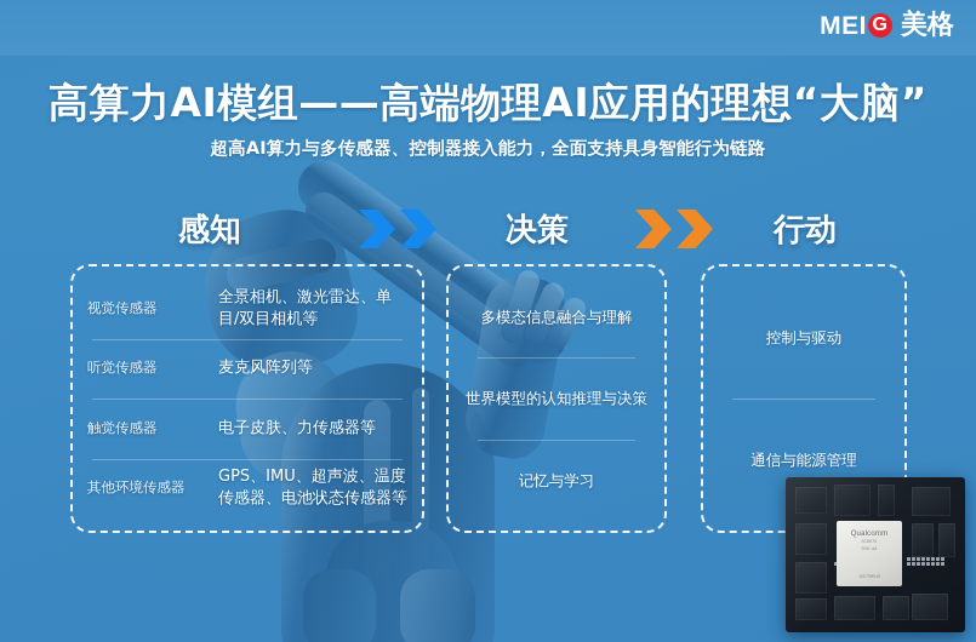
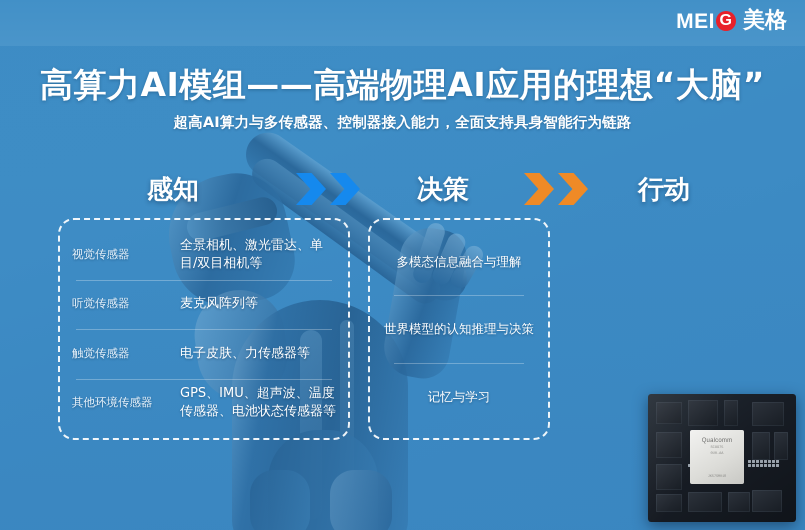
  MEI
  G
  美格
  高算力AI模组——高端物理AI应用的理想“大脑”
  超高AI算力与多传感器、控制器接入能力，全面支持具身智能行为链路
  感知
  决策
  行动
  视觉传感器
  全景相机、激光雷达、单目/双目相机等
  听觉传感器
  麦克风阵列等
  触觉传感器
  电子皮肤、力传感器等
  其他环境传感器
  GPS、IMU、超声波、温度传感器、电池状态传感器等
  多模态信息融合与理解
  世界模型的认知推理与决策
  记忆与学习
- 控制与驱动
- 通信与能源管理
